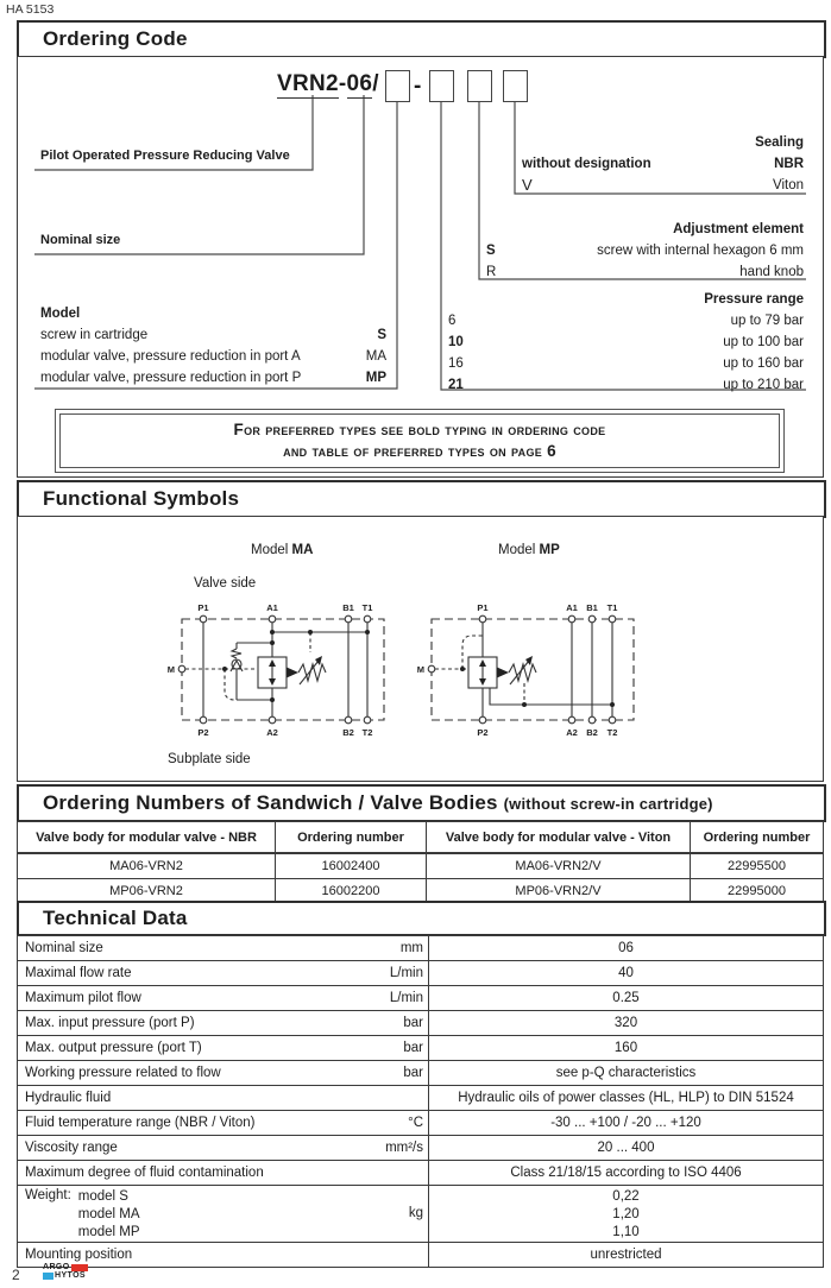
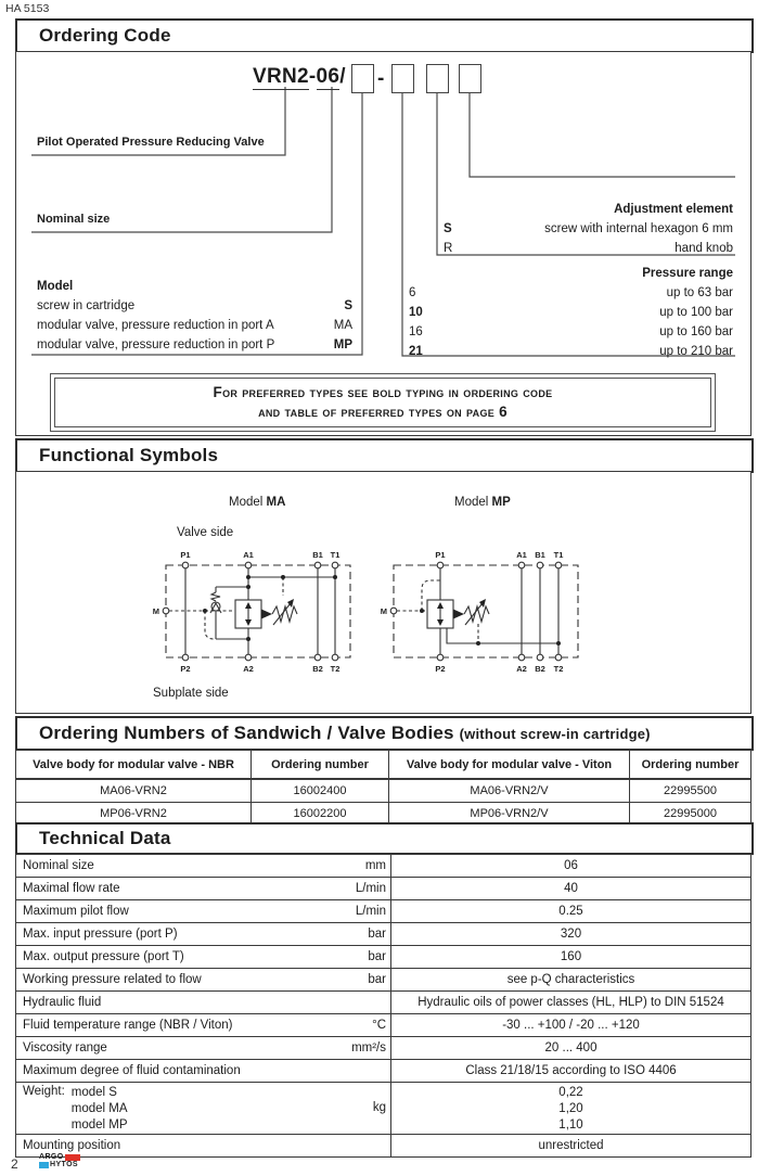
  HA 5153
  Ordering Code
  VRN2-06/
  -
  Pilot Operated Pressure Reducing Valve
  Nominal size
  Model
  screw in cartridge
  S
  modular valve, pressure reduction in port A
  MA
  modular valve, pressure reduction in port P
  MP
  Pressure range
  6
- up to 79 bar
+ up to 63 bar
  10
  up to 100 bar
  16
  up to 160 bar
  21
  up to 210 bar
  Adjustment element
  S
  screw with internal hexagon 6 mm
  R
  hand knob
- Sealing
- without designation
- NBR
- V
- Viton
  For preferred types see bold typing in ordering code
  and table of preferred types on page 6
  Functional Symbols
  Model MA
  Model MP
  Valve side
  Subplate side
  P1
  A1
  B1
  T1
  P2
  A2
  B2
  T2
  M
  P1
  A1
  B1
  T1
  P2
  A2
  B2
  T2
  M
  Ordering Numbers of Sandwich / Valve Bodies (without screw-in cartridge)
  Valve body for modular valve - NBR
  Ordering number
  Valve body for modular valve - Viton
  Ordering number
  MA06-VRN2
  16002400
  MA06-VRN2/V
  22995500
  MP06-VRN2
  16002200
  MP06-VRN2/V
  22995000
  Technical Data
  Nominal size
  mm
  06
  Maximal flow rate
  L/min
  40
  Maximum pilot flow
  L/min
  0.25
  Max. input pressure (port P)
  bar
  320
  Max. output pressure (port T)
  bar
  160
  Working pressure related to flow
  bar
  see p-Q characteristics
  Hydraulic fluid
  Hydraulic oils of power classes (HL, HLP) to DIN 51524
  Fluid temperature range (NBR / Viton)
  °C
  -30 ... +100 / -20 ... +120
  Viscosity range
  mm²/s
  20 ... 400
  Maximum degree of fluid contamination
  Class 21/18/15 according to ISO 4406
  Weight:
  model S
  model MA
  model MP
  kg
  0,22
  1,20
  1,10
  Mounting position
  unrestricted
  2
